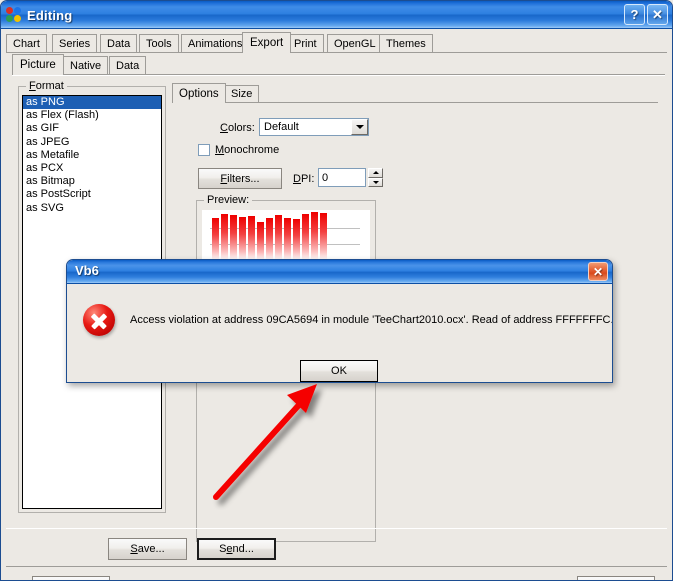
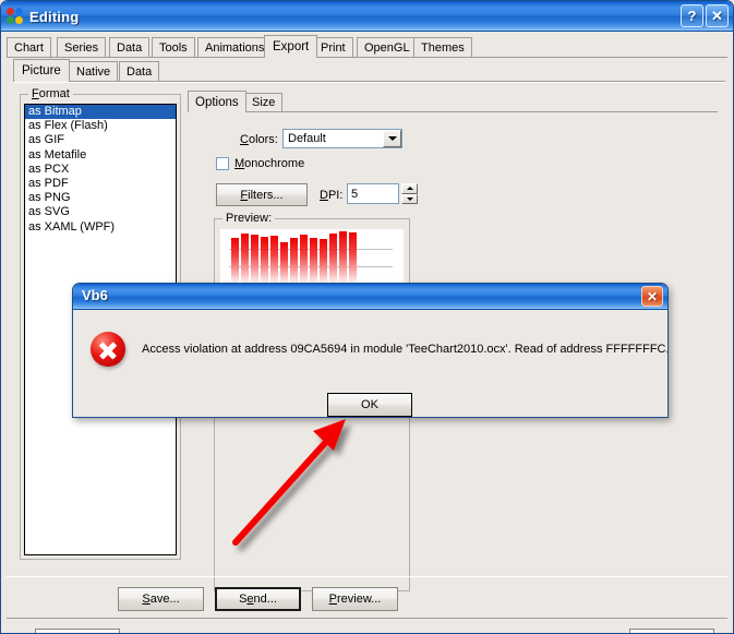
  Editing
  ?
  ✕
  Chart
  Series
  Data
  Tools
  Animations
  Export
  Print
  OpenGL
  Themes
  Picture
  Native
  Data
  Format
- as PNG
+ as Bitmap
  as Flex (Flash)
  as GIF
- as JPEG
  as Metafile
  as PCX
+ as PDF
- as Bitmap
+ as PNG
- as PostScript
  as SVG
+ as XAML (WPF)
  Options
  Size
  Colors:
  Default
  Monochrome
  Filters...
  DPI:
- 0
+ 5
  Preview:
  Save...
  Send...
+ Preview...
  Vb6
  ✕
  Access violation at address 09CA5694 in module 'TeeChart2010.ocx'. Read of address FFFFFFFC
  OK
